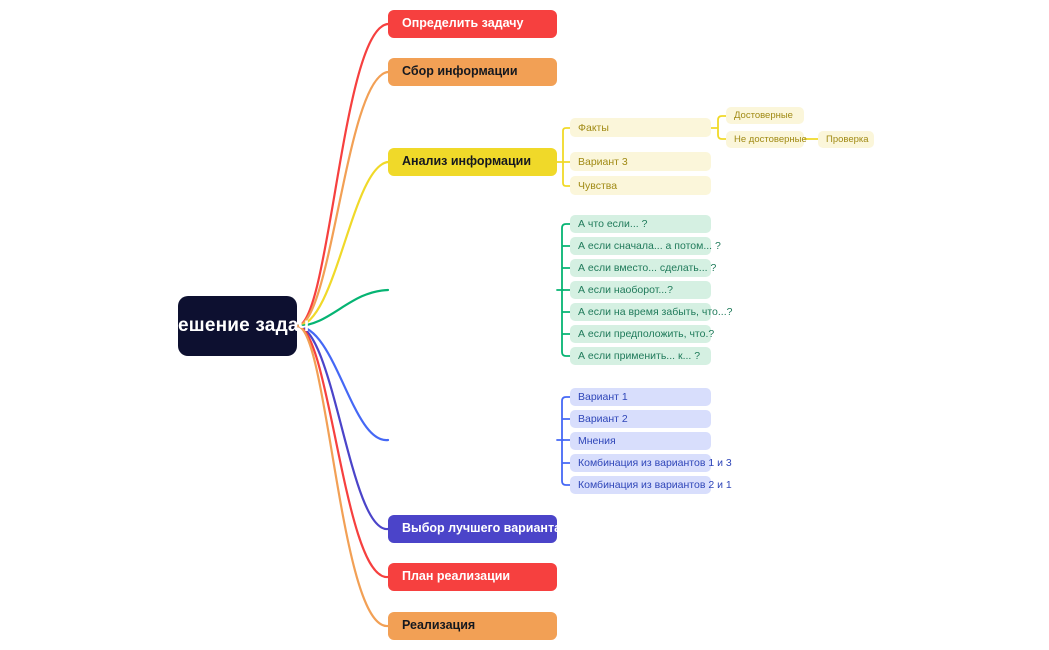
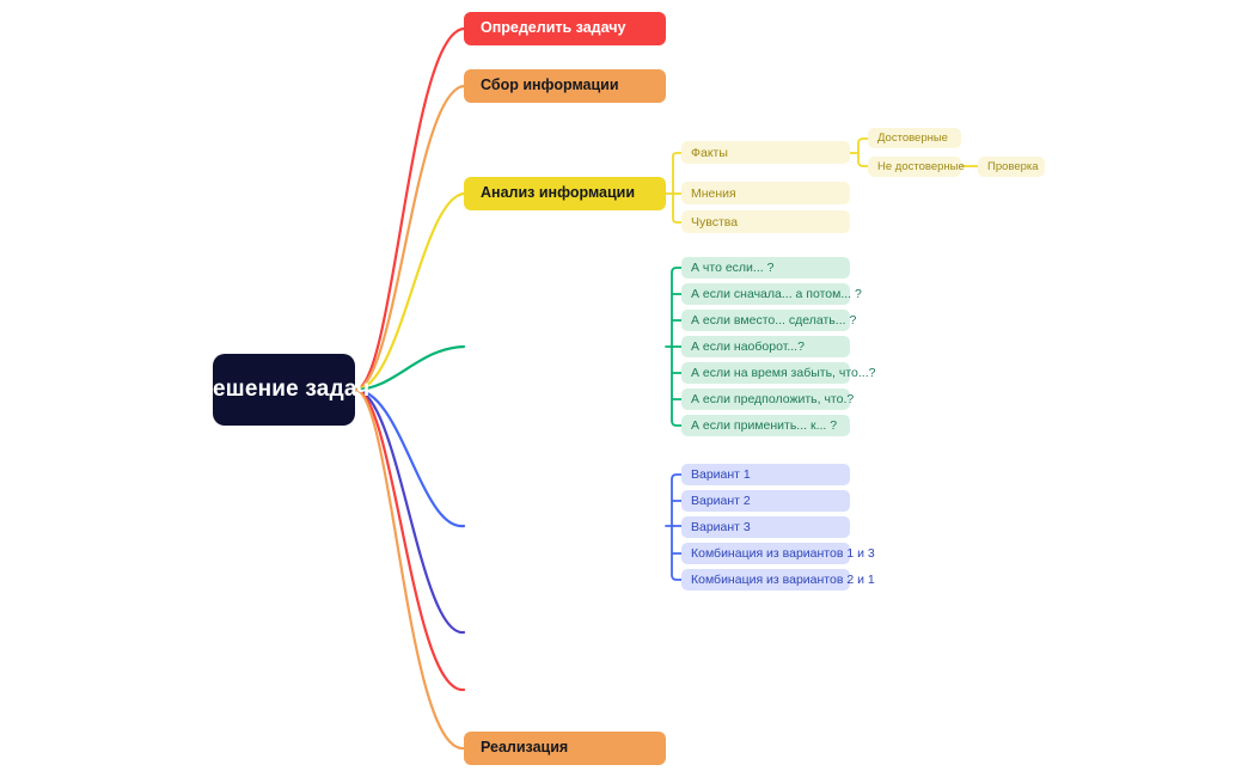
  Решение задач
  Определить задачу
  Сбор информации
  Анализ информации
- Выбор лучшего варианта
- План реализации
  Реализация
  Факты
- Вариант 3
+ Мнения
  Чувства
  Достоверные
  Не достоверные
  Проверка
  А что если... ?
  А если сначала... а потом... ?
  А если вместо... сделать... ?
  А если наоборот...?
  А если на время забыть, что...?
  А если предположить, что.?
  А если применить... к... ?
  Вариант 1
  Вариант 2
- Мнения
+ Вариант 3
  Комбинация из вариантов 1 и 3
  Комбинация из вариантов 2 и 1
